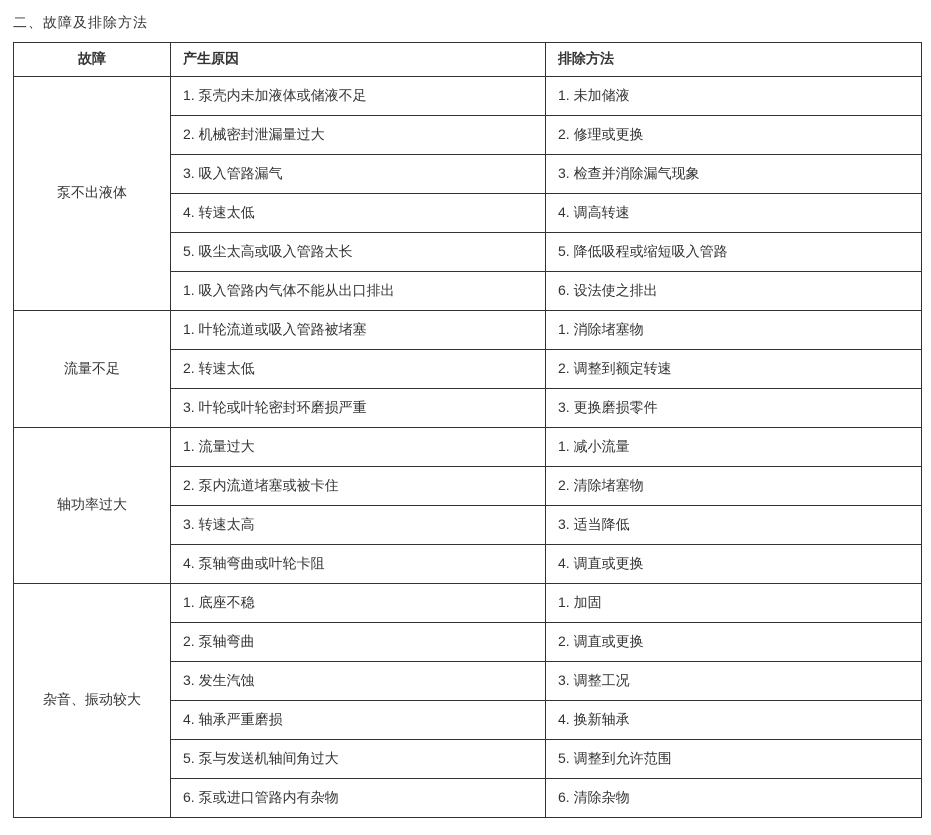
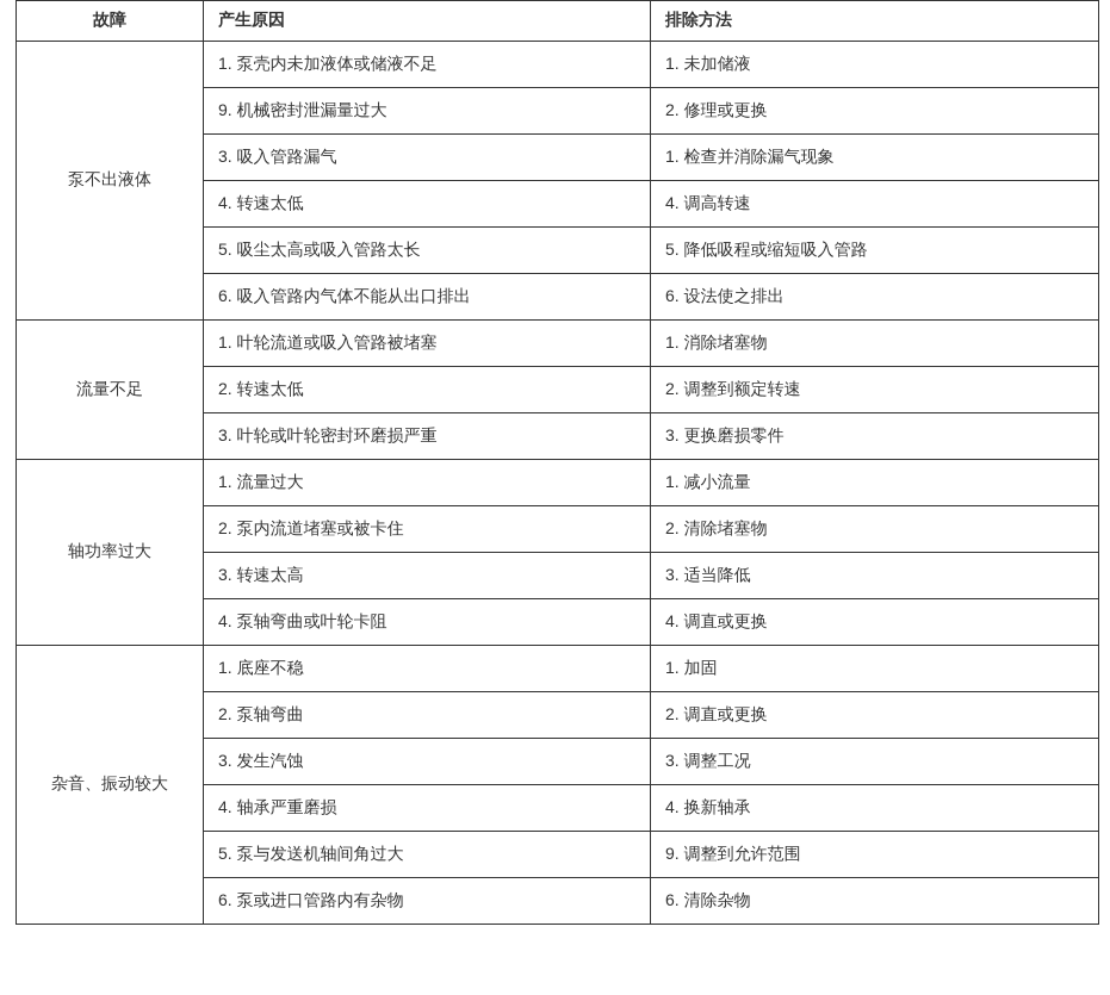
- 二、故障及排除方法
  故障	产生原因	排除方法
  泵不出液体	1. 泵壳内未加液体或储液不足	1. 未加储液
- 2. 机械密封泄漏量过大	2. 修理或更换
+ 9. 机械密封泄漏量过大	2. 修理或更换
- 3. 吸入管路漏气	3. 检查并消除漏气现象
+ 3. 吸入管路漏气	1. 检查并消除漏气现象
  4. 转速太低	4. 调高转速
  5. 吸尘太高或吸入管路太长	5. 降低吸程或缩短吸入管路
- 1. 吸入管路内气体不能从出口排出	6. 设法使之排出
+ 6. 吸入管路内气体不能从出口排出	6. 设法使之排出
  流量不足	1. 叶轮流道或吸入管路被堵塞	1. 消除堵塞物
  2. 转速太低	2. 调整到额定转速
  3. 叶轮或叶轮密封环磨损严重	3. 更换磨损零件
  轴功率过大	1. 流量过大	1. 减小流量
  2. 泵内流道堵塞或被卡住	2. 清除堵塞物
  3. 转速太高	3. 适当降低
  4. 泵轴弯曲或叶轮卡阻	4. 调直或更换
  杂音、振动较大	1. 底座不稳	1. 加固
  2. 泵轴弯曲	2. 调直或更换
  3. 发生汽蚀	3. 调整工况
  4. 轴承严重磨损	4. 换新轴承
- 5. 泵与发送机轴间角过大	5. 调整到允许范围
+ 5. 泵与发送机轴间角过大	9. 调整到允许范围
  6. 泵或进口管路内有杂物	6. 清除杂物
